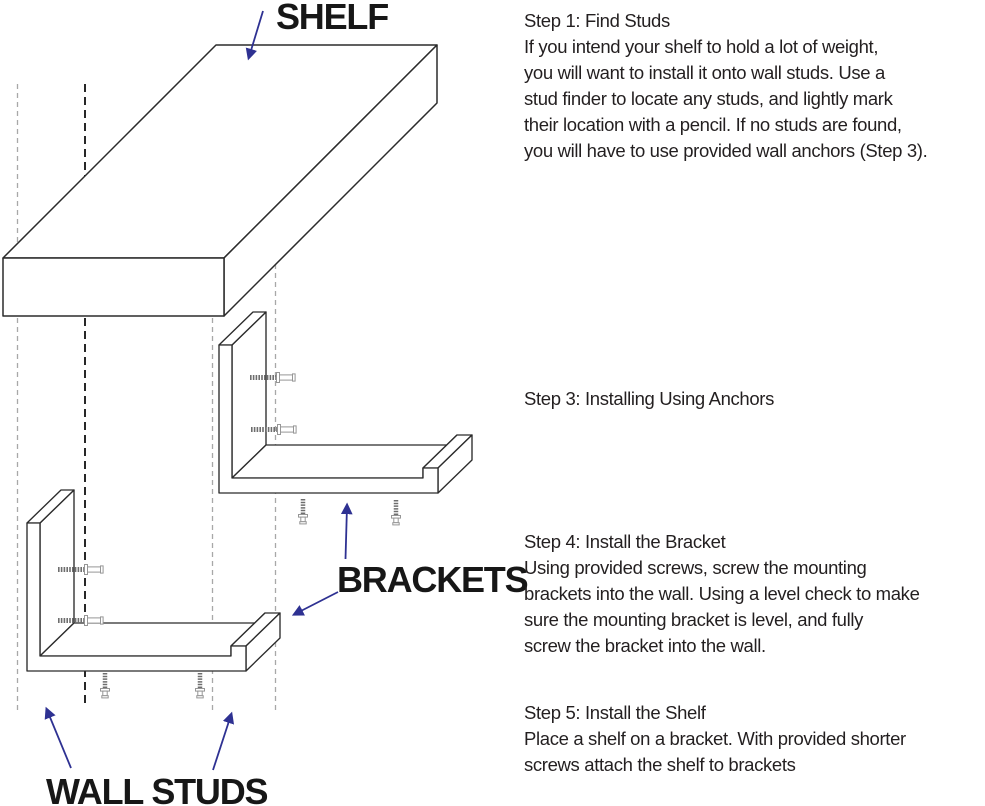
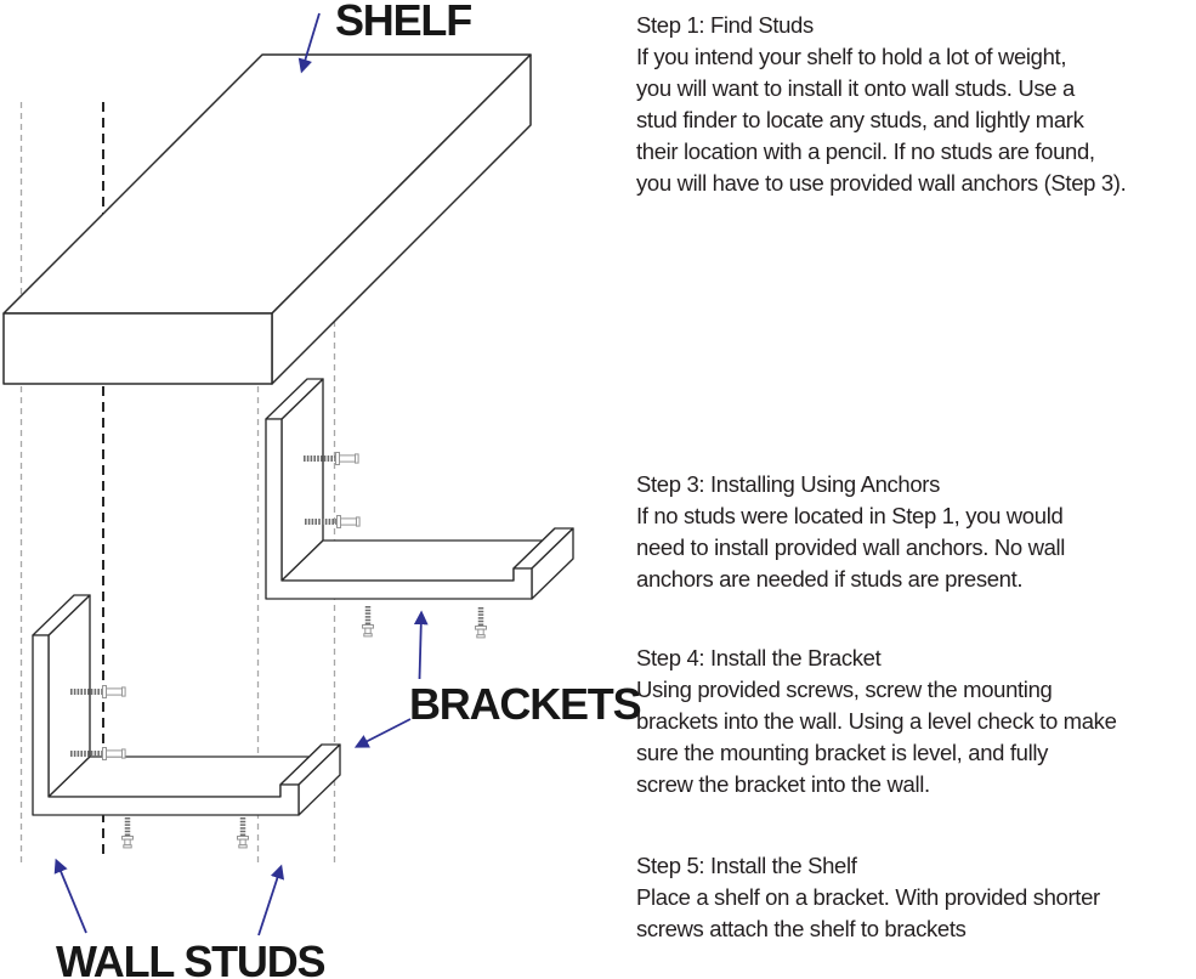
  SHELF
  BRACKETS
  WALL STUDS
  Step 1: Find Studs
  If you intend your shelf to hold a lot of weight,
  you will want to install it onto wall studs. Use a
  stud finder to locate any studs, and lightly mark
  their location with a pencil. If no studs are found,
  you will have to use provided wall anchors (Step 3).
  Step 3: Installing Using Anchors
+ If no studs were located in Step 1, you would
+ need to install provided wall anchors. No wall
+ anchors are needed if studs are present.
  Step 4: Install the Bracket
  Using provided screws, screw the mounting
  brackets into the wall. Using a level check to make
  sure the mounting bracket is level, and fully
  screw the bracket into the wall.
  Step 5: Install the Shelf
  Place a shelf on a bracket. With provided shorter
  screws attach the shelf to brackets
